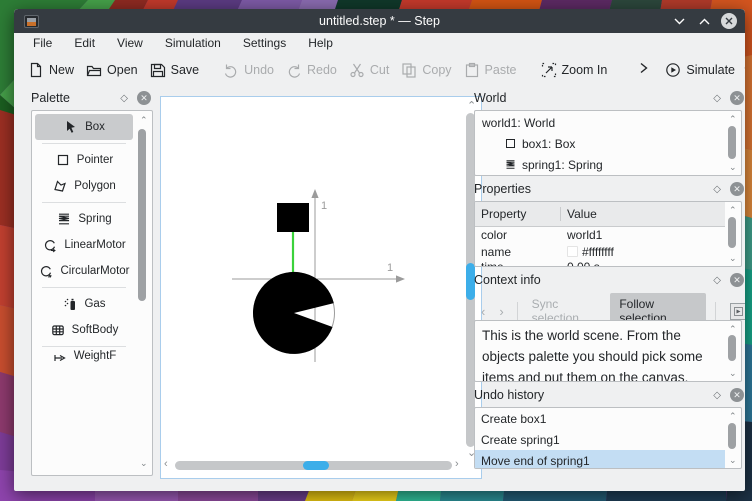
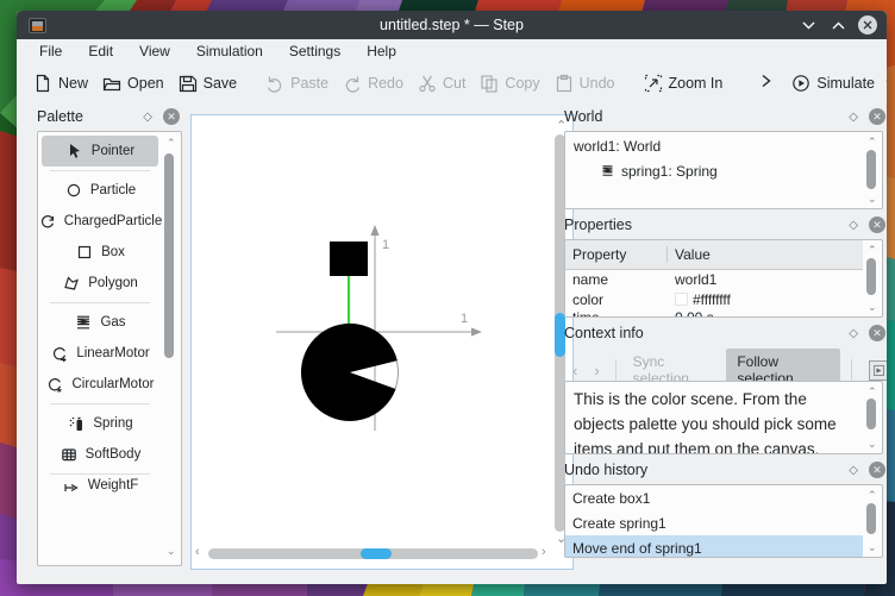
  untitled.step * — Step
  File
  Edit
  View
  Simulation
  Settings
  Help
  New
  Open
  Save
- Undo
+ Paste
  Redo
  Cut
  Copy
- Paste
+ Undo
  Zoom In
  Simulate
  Palette
  ◇
  ✕
- Box
+ Pointer
+ Particle
+ ChargedParticle
- Pointer
+ Box
  Polygon
- Spring
+ Gas
  LinearMotor
  CircularMotor
- Gas
+ Spring
  SoftBody
  WeightF
  ⌃
  ⌄
  1
  1
  ‹
  ›
  ⌃
  ⌄
  World
  ◇
  ✕
  world1: World
- box1: Box
  spring1: Spring
  ⌃
  ⌄
  Properties
  ◇
  ✕
  Property
  Value
- color
+ name
  world1
- name
+ color
  #ffffffff
  ⌃
  ⌄
  Context info
  ◇
  ✕
  ‹
  ›
  Sync selection
  Follow selection
- This is the world scene. From the objects palette you should pick some items and put them on the canvas.
+ This is the color scene. From the objects palette you should pick some items and put them on the canvas.
  ⌃
  ⌄
  Undo history
  ◇
  ✕
  Create box1
  Create spring1
  Move end of spring1
  ⌃
  ⌄
